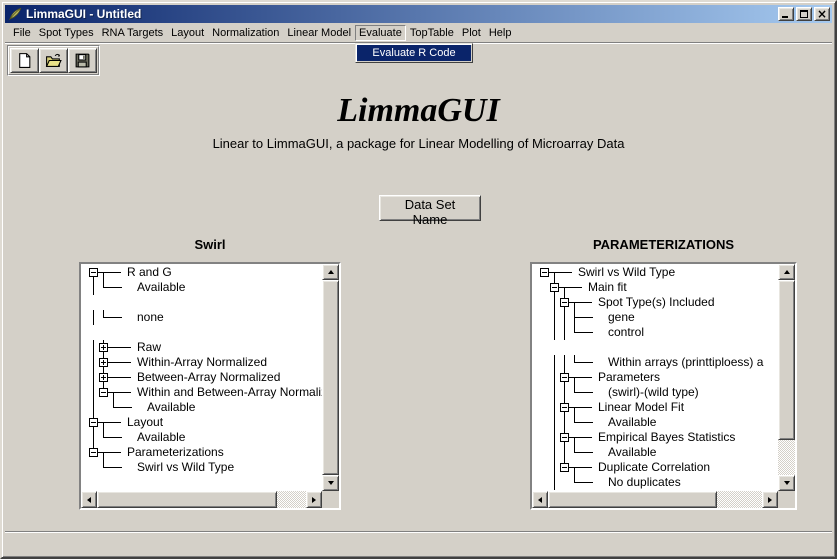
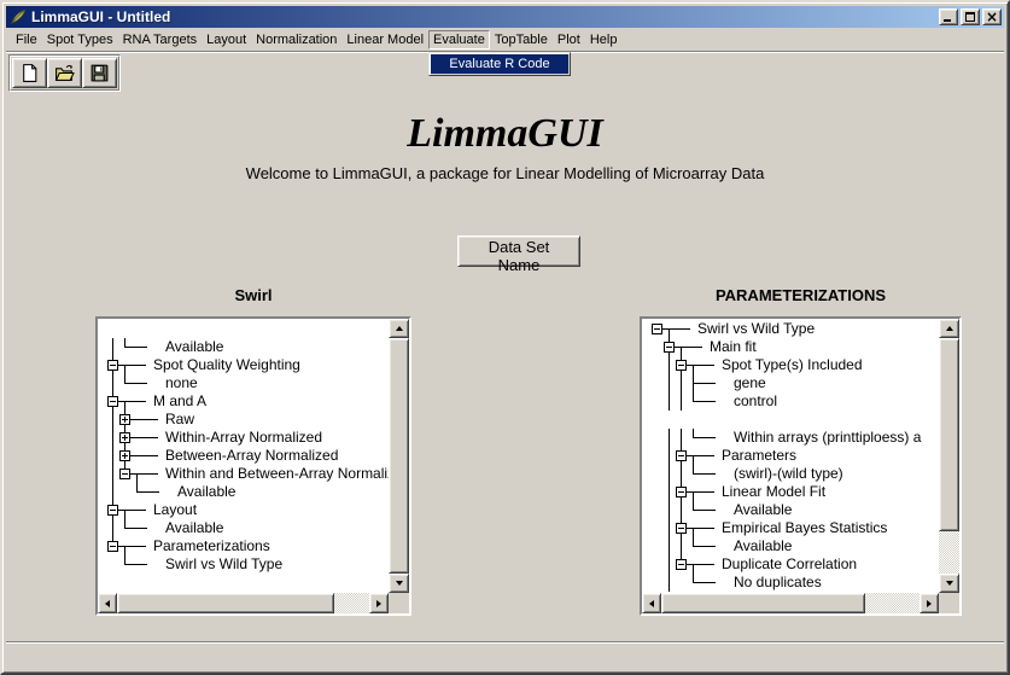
  LimmaGUI - Untitled
  File
  Spot Types
  RNA Targets
  Layout
  Normalization
  Linear Model
  Evaluate
  Evaluate R Code
  TopTable
  Plot
  Help
  LimmaGUI
- Linear to LimmaGUI, a package for Linear Modelling of Microarray Data
+ Welcome to LimmaGUI, a package for Linear Modelling of Microarray Data
  Data Set Name
  Swirl
- R and G
  Available
+ Spot Quality Weighting
  none
+ M and A
  Raw
  Within-Array Normalized
  Between-Array Normalized
  Within and Between-Array Normali
  Available
  Layout
  Available
  Parameterizations
  Swirl vs Wild Type
  PARAMETERIZATIONS
  Swirl vs Wild Type
  Main fit
  Spot Type(s) Included
  gene
  control
  Within arrays (printtiploess) a
  Parameters
  (swirl)-(wild type)
  Linear Model Fit
  Available
  Empirical Bayes Statistics
  Available
  Duplicate Correlation
  No duplicates
